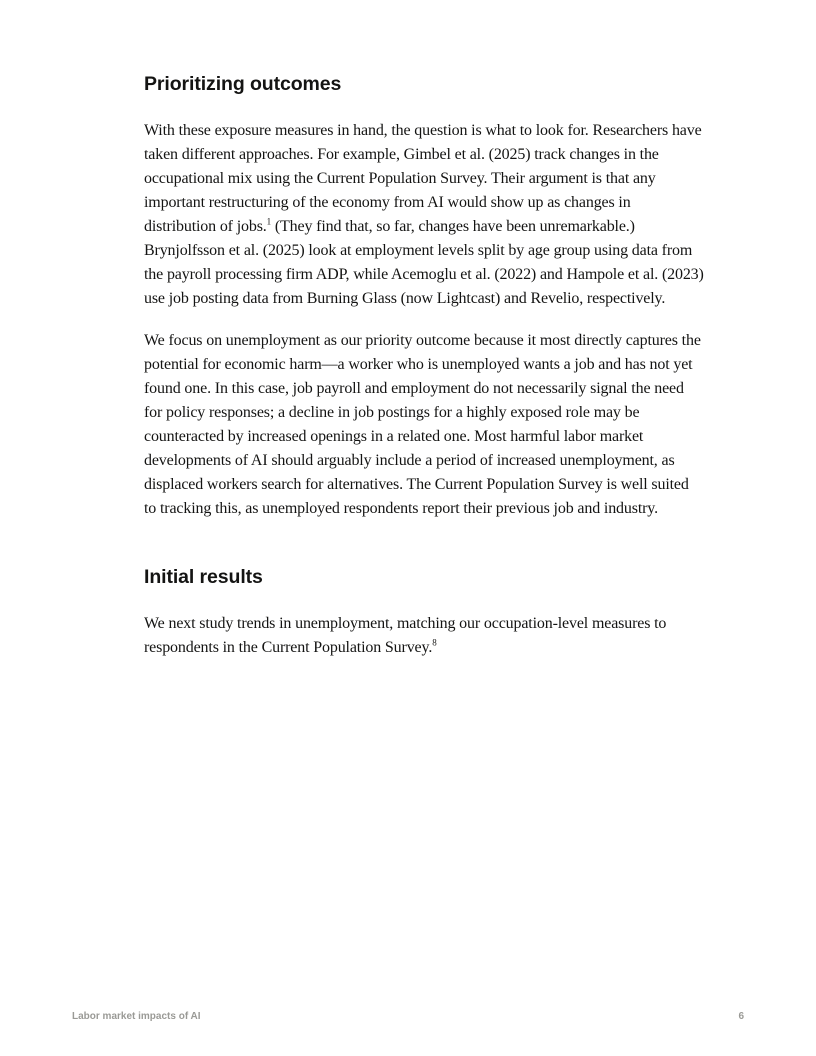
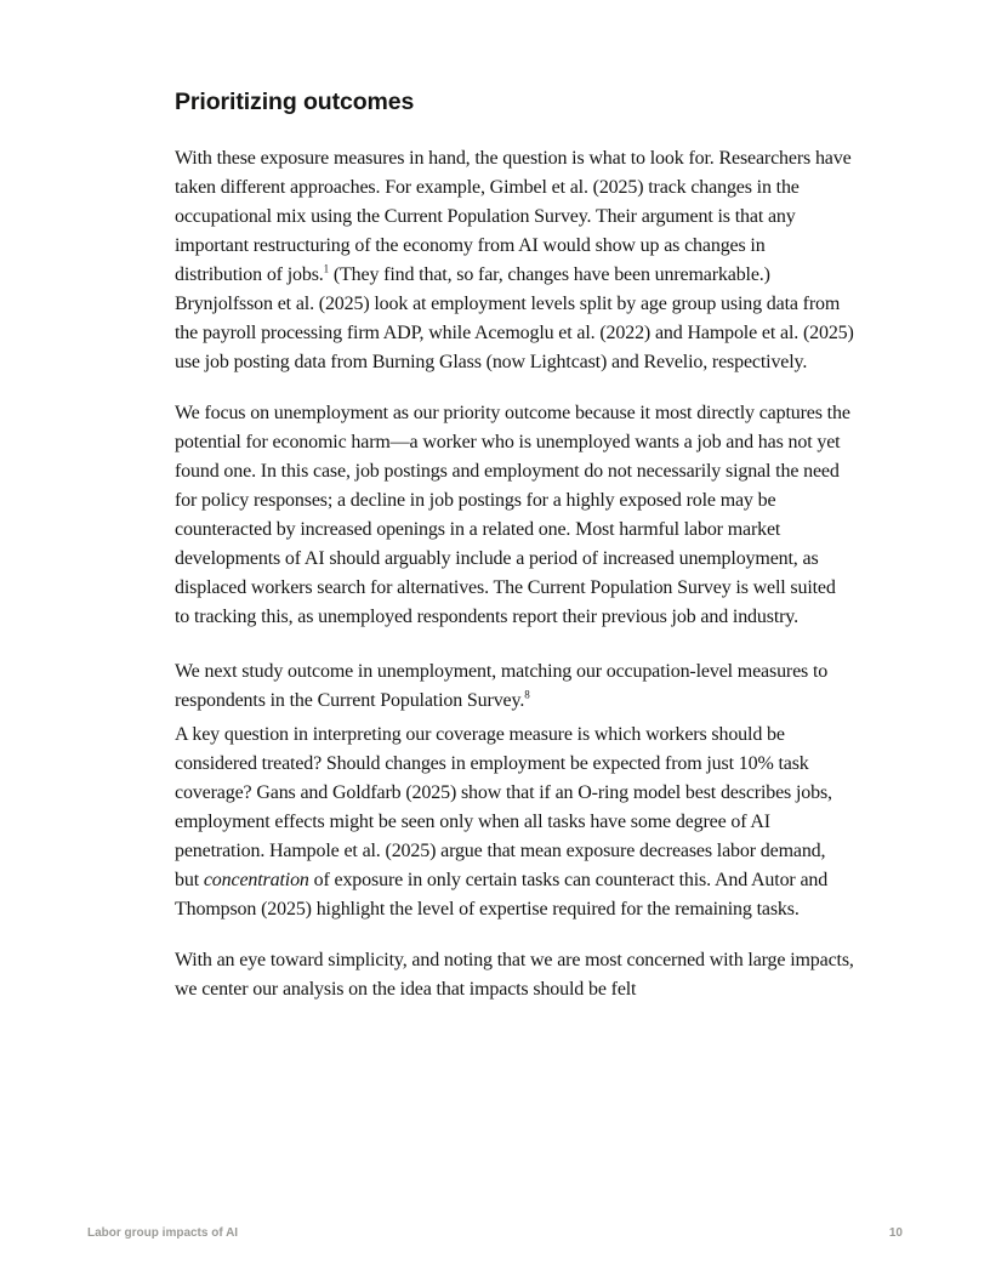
  Prioritizing outcomes
- With these exposure measures in hand, the question is what to look for. Researchers have taken different approaches. For example, Gimbel et al. (2025) track changes in the occupational mix using the Current Population Survey. Their argument is that any important restructuring of the economy from AI would show up as changes in distribution of jobs.1 (They find that, so far, changes have been unremarkable.) Brynjolfsson et al. (2025) look at employment levels split by age group using data from the payroll processing firm ADP, while Acemoglu et al. (2022) and Hampole et al. (2023) use job posting data from Burning Glass (now Lightcast) and Revelio, respectively.
+ With these exposure measures in hand, the question is what to look for. Researchers have taken different approaches. For example, Gimbel et al. (2025) track changes in the occupational mix using the Current Population Survey. Their argument is that any important restructuring of the economy from AI would show up as changes in distribution of jobs.1 (They find that, so far, changes have been unremarkable.) Brynjolfsson et al. (2025) look at employment levels split by age group using data from the payroll processing firm ADP, while Acemoglu et al. (2022) and Hampole et al. (2025) use job posting data from Burning Glass (now Lightcast) and Revelio, respectively.
- We focus on unemployment as our priority outcome because it most directly captures the potential for economic harm—a worker who is unemployed wants a job and has not yet found one. In this case, job payroll and employment do not necessarily signal the need for policy responses; a decline in job postings for a highly exposed role may be counteracted by increased openings in a related one. Most harmful labor market developments of AI should arguably include a period of increased unemployment, as displaced workers search for alternatives. The Current Population Survey is well suited to tracking this, as unemployed respondents report their previous job and industry.
+ We focus on unemployment as our priority outcome because it most directly captures the potential for economic harm—a worker who is unemployed wants a job and has not yet found one. In this case, job postings and employment do not necessarily signal the need for policy responses; a decline in job postings for a highly exposed role may be counteracted by increased openings in a related one. Most harmful labor market developments of AI should arguably include a period of increased unemployment, as displaced workers search for alternatives. The Current Population Survey is well suited to tracking this, as unemployed respondents report their previous job and industry.
- Initial results
- We next study trends in unemployment, matching our occupation-level measures to respondents in the Current Population Survey.8
+ We next study outcome in unemployment, matching our occupation-level measures to respondents in the Current Population Survey.8
+ A key question in interpreting our coverage measure is which workers should be considered treated? Should changes in employment be expected from just 10% task coverage? Gans and Goldfarb (2025) show that if an O-ring model best describes jobs, employment effects might be seen only when all tasks have some degree of AI penetration. Hampole et al. (2025) argue that mean exposure decreases labor demand, but concentration of exposure in only certain tasks can counteract this. And Autor and Thompson (2025) highlight the level of expertise required for the remaining tasks.
+ With an eye toward simplicity, and noting that we are most concerned with large impacts, we center our analysis on the idea that impacts should be felt
- Labor market impacts of AI
+ Labor group impacts of AI
- 6
+ 10
